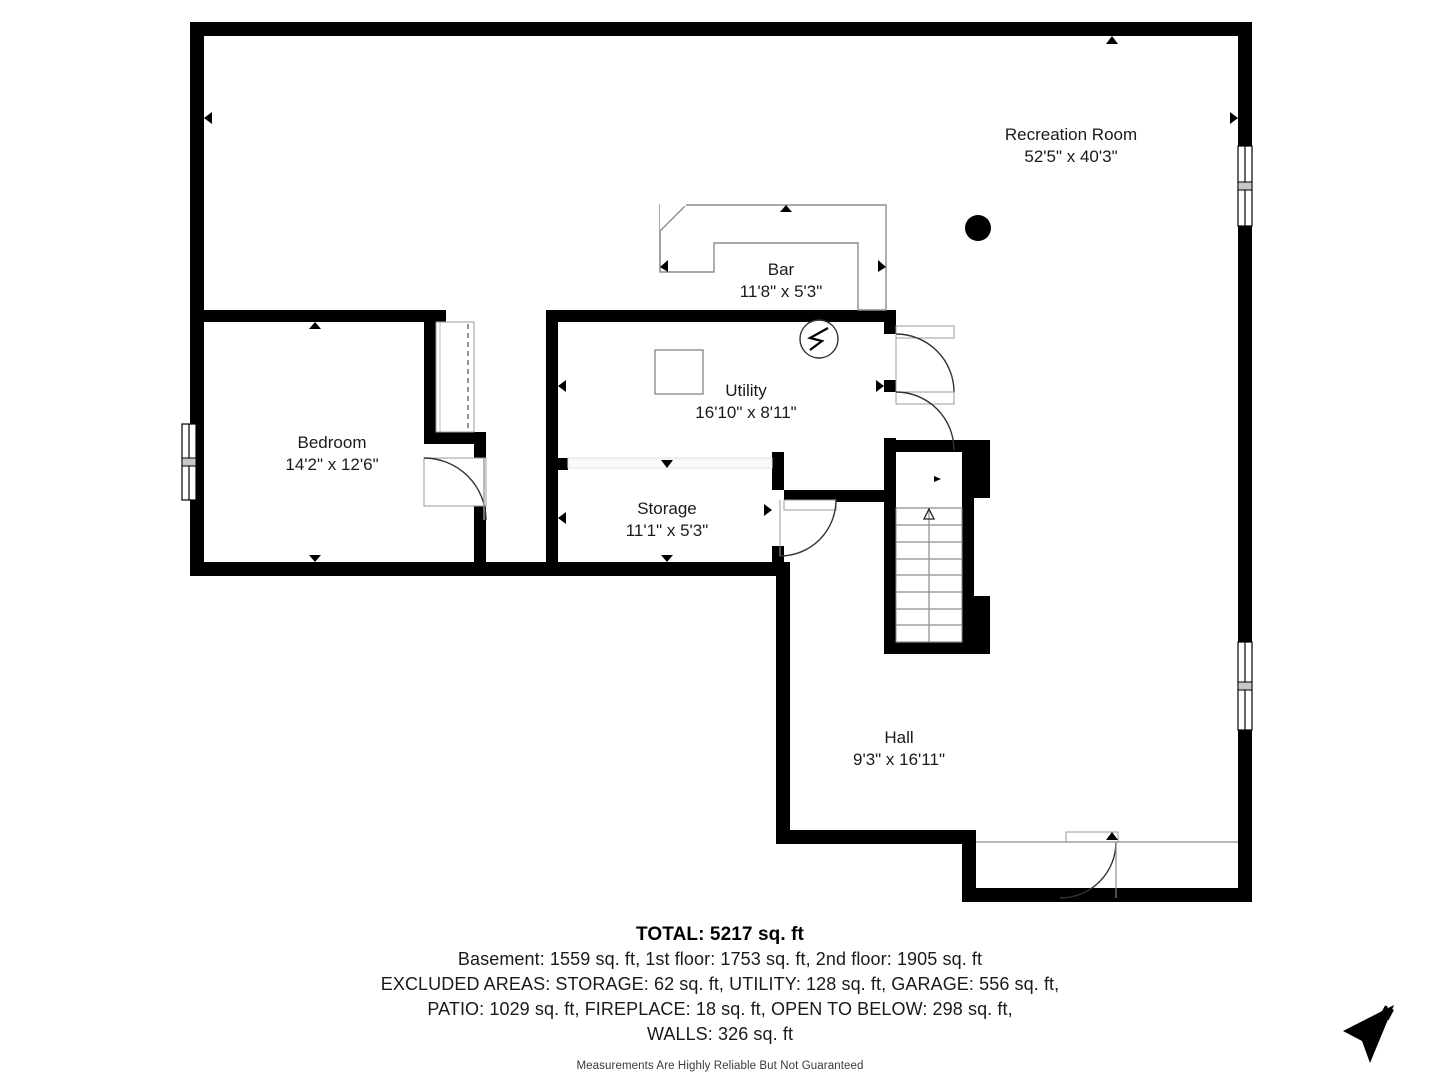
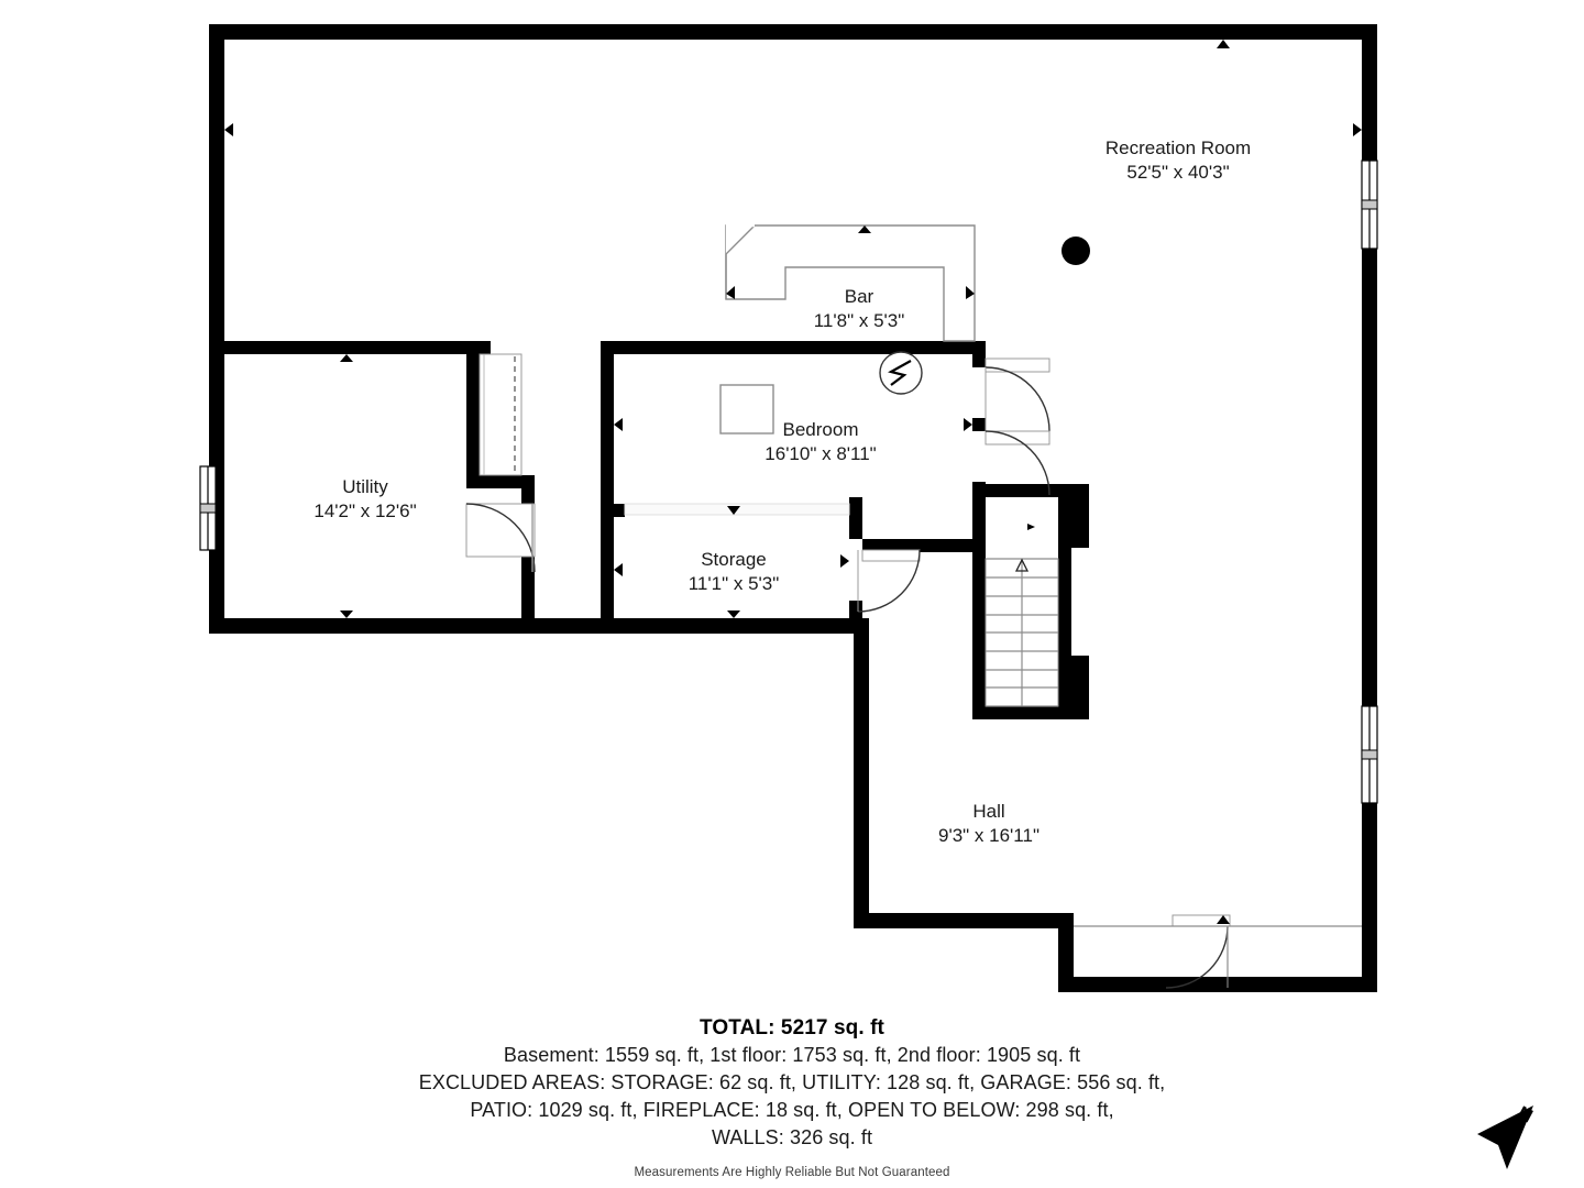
  Recreation Room
  52'5" x 40'3"
  Bar
  11'8" x 5'3"
- Utility
+ Bedroom
  16'10" x 8'11"
- Bedroom
+ Utility
  14'2" x 12'6"
  Storage
  11'1" x 5'3"
  Hall
  9'3" x 16'11"
  TOTAL: 5217 sq. ft
  Basement: 1559 sq. ft, 1st floor: 1753 sq. ft, 2nd floor: 1905 sq. ft
  EXCLUDED AREAS: STORAGE: 62 sq. ft, UTILITY: 128 sq. ft, GARAGE: 556 sq. ft,
  PATIO: 1029 sq. ft, FIREPLACE: 18 sq. ft, OPEN TO BELOW: 298 sq. ft,
  WALLS: 326 sq. ft
  Measurements Are Highly Reliable But Not Guaranteed
